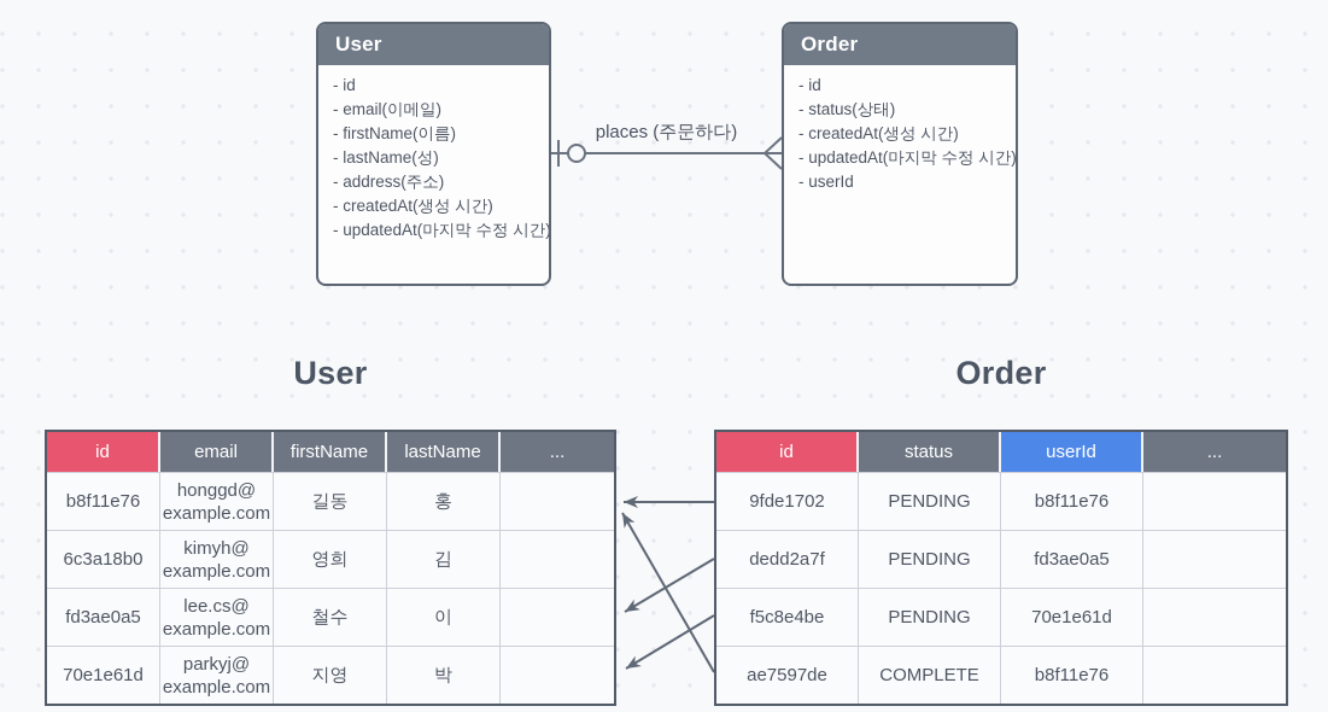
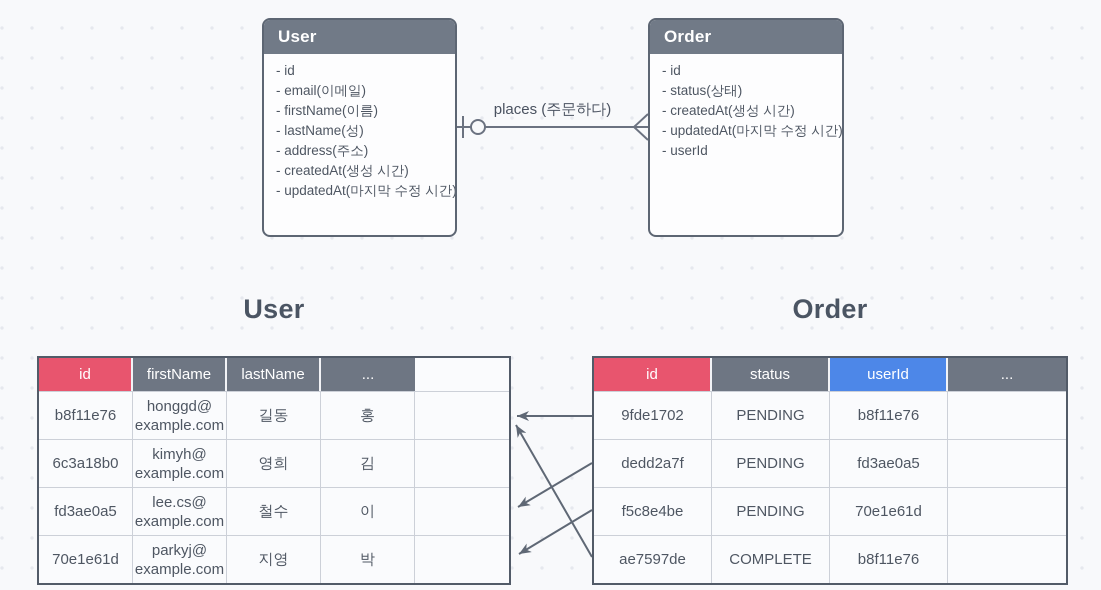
  User
  - id
  - email(이메일)
  - firstName(이름)
  - lastName(성)
  - address(주소)
  - createdAt(생성 시간)
  - updatedAt(마지막 수정 시간)
  Order
  - id
  - status(상태)
  - createdAt(생성 시간)
  - updatedAt(마지막 수정 시간)
  - userId
  places (주문하다)
  User
  Order
  id
- email
  firstName
  lastName
  ...
  b8f11e76
  honggd@
  example.com
  길동
  홍
  6c3a18b0
  kimyh@
  example.com
  영희
  김
  fd3ae0a5
  lee.cs@
  example.com
  철수
  이
  70e1e61d
  parkyj@
  example.com
  지영
  박
  id
  status
  userId
  ...
  9fde1702
  PENDING
  b8f11e76
  dedd2a7f
  PENDING
  fd3ae0a5
  f5c8e4be
  PENDING
  70e1e61d
  ae7597de
  COMPLETE
  b8f11e76
